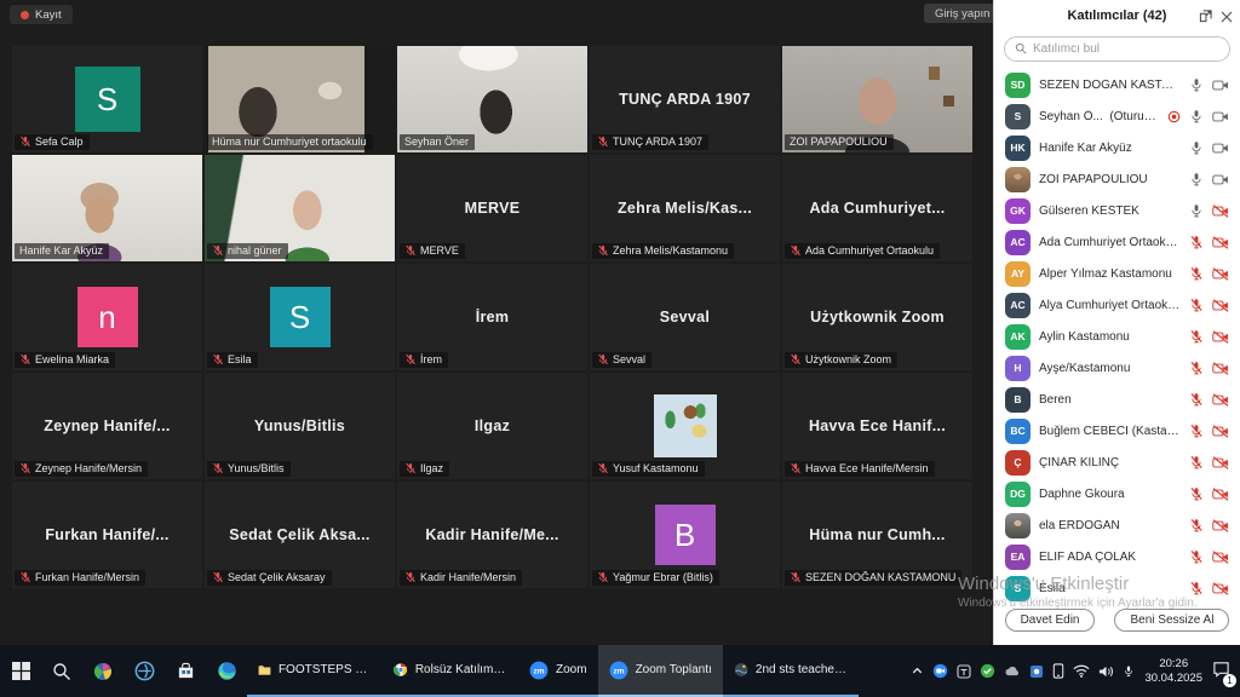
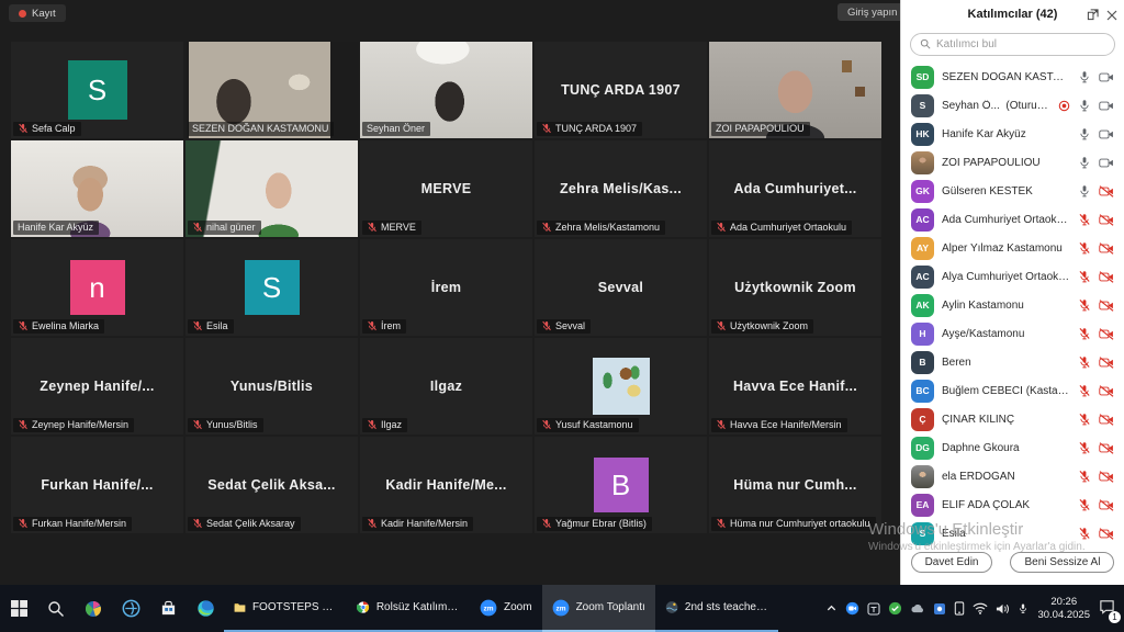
  Kayıt
  Giriş yapın
  S
  Sefa Calp
- Hüma nur Cumhuriyet ortaokulu
+ SEZEN DOĞAN KASTAMONU
  Seyhan Öner
  TUNÇ ARDA 1907
  TUNÇ ARDA 1907
  ZOI PAPAPOULIOU
  Hanife Kar Akyüz
  nihal güner
  MERVE
  MERVE
  Zehra Melis/Kas...
  Zehra Melis/Kastamonu
  Ada Cumhuriyet...
  Ada Cumhuriyet Ortaokulu
  n
  Ewelina Miarka
  S
  Esila
  İrem
  İrem
  Sevval
  Sevval
  Użytkownik Zoom
  Użytkownik Zoom
  Zeynep Hanife/...
  Zeynep Hanife/Mersin
  Yunus/Bitlis
  Yunus/Bitlis
  Ilgaz
  Ilgaz
  Yusuf Kastamonu
  Havva Ece Hanif...
  Havva Ece Hanife/Mersin
  Furkan Hanife/...
  Furkan Hanife/Mersin
  Sedat Çelik Aksa...
  Sedat Çelik Aksaray
  Kadir Hanife/Me...
  Kadir Hanife/Mersin
  B
  Yağmur Ebrar (Bitlis)
  Hüma nur Cumh...
- SEZEN DOĞAN KASTAMONU
+ Hüma nur Cumhuriyet ortaokulu
  Windows'u Etkinleştir
  Windows'u etkinleştirmek için Ayarlar'a gidin.
  Katılımcılar (42)
  Katılımcı bul
  SD
  S
  Seyhan Ö... (Oturum
  HK
  Hanife Kar Akyüz
  ZOI PAPAPOULIOU
  GK
  Gülseren KESTEK
  AC
  Ada Cumhuriyet Ortaokulu
  AY
  Alper Yılmaz Kastamonu
  AC
  Alya Cumhuriyet Ortaokulu
  AK
  Aylin Kastamonu
  H
  Ayşe/Kastamonu
  B
  Beren
  BC
  Buğlem CEBECİ (Kastamo
  Ç
  ÇINAR KILINÇ
  DG
  Daphne Gkoura
  ela ERDOĞAN
  EA
  ELİF ADA ÇOLAK
  S
  Esila
  Davet Edin
  Beni Sessize Al
  Rolsüz Katılımcıl
  Zoom
  Zoom Toplantı
  2nd sts teacher m
  20:26
  30.04.2025
  1
